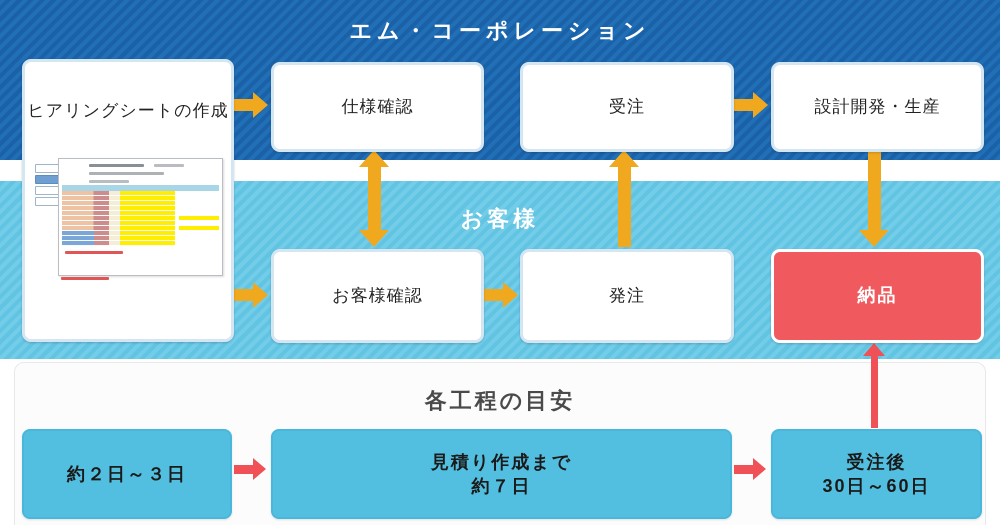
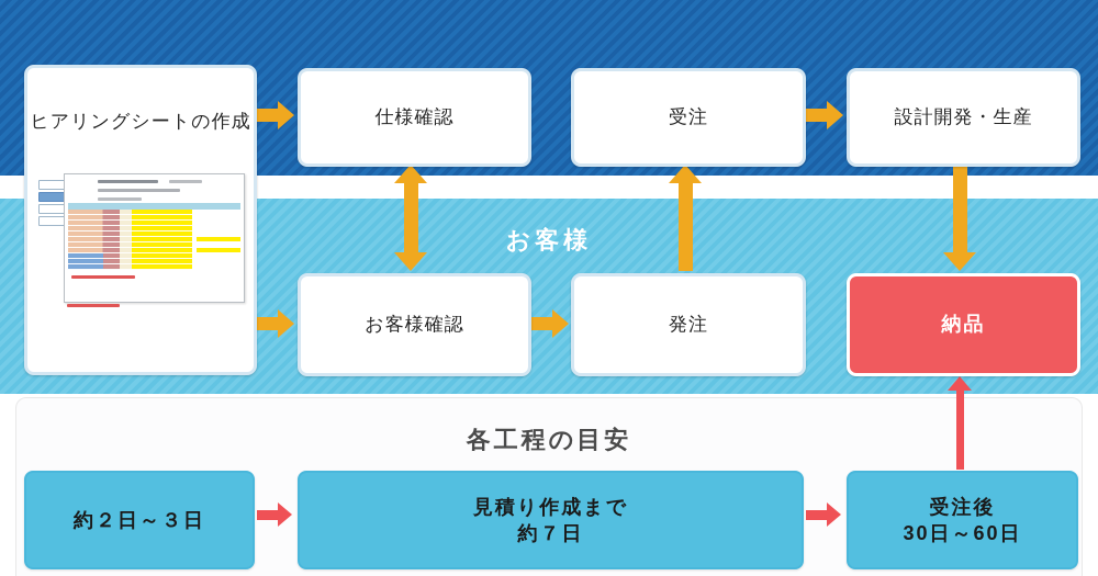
- エム・コーポレーション
  お客様
  各工程の目安
  ヒアリングシートの作成
  仕様確認
  受注
  設計開発・生産
  お客様確認
  発注
  納品
  約２日～３日
  見積り作成まで
  約７日
  受注後
  30日～60日
